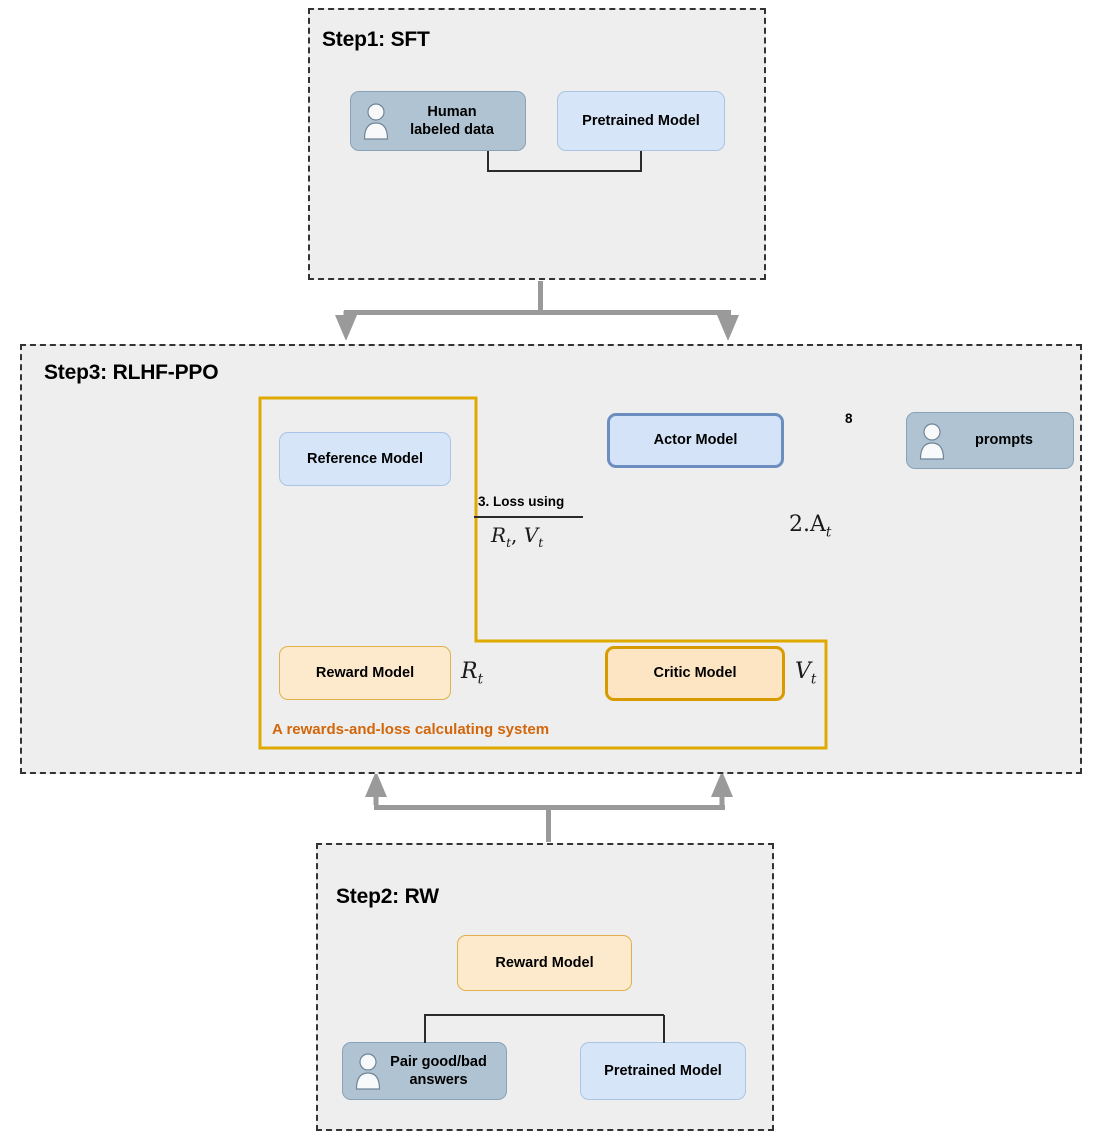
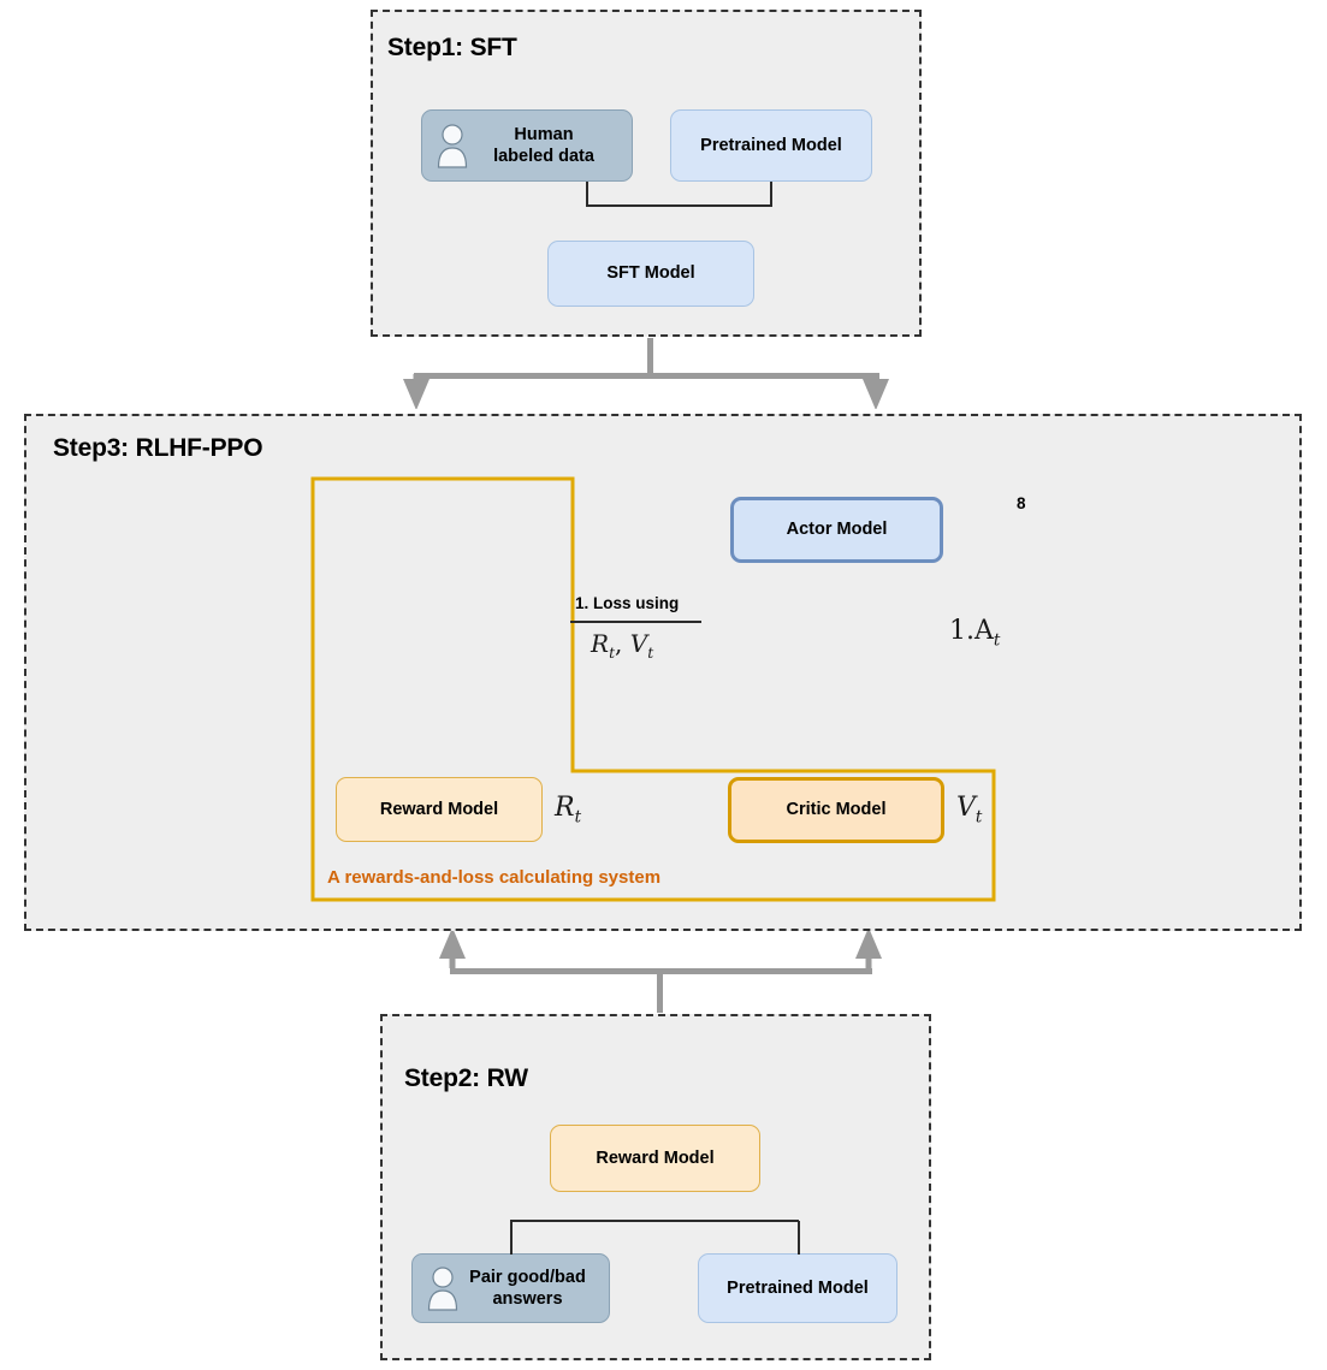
  Step1: SFT
  Human
  labeled data
  Pretrained Model
+ SFT Model
  Step3: RLHF-PPO
- Reference Model
  Reward Model
  Rt
  Actor Model
  Critic Model
  Vt
- prompts
  8
- 2.At
+ 1.At
- 3. Loss using
+ 1. Loss using
  Rt, Vt
  A rewards-and-loss calculating system
  Step2: RW
  Reward Model
  Pair good/bad
  answers
  Pretrained Model
